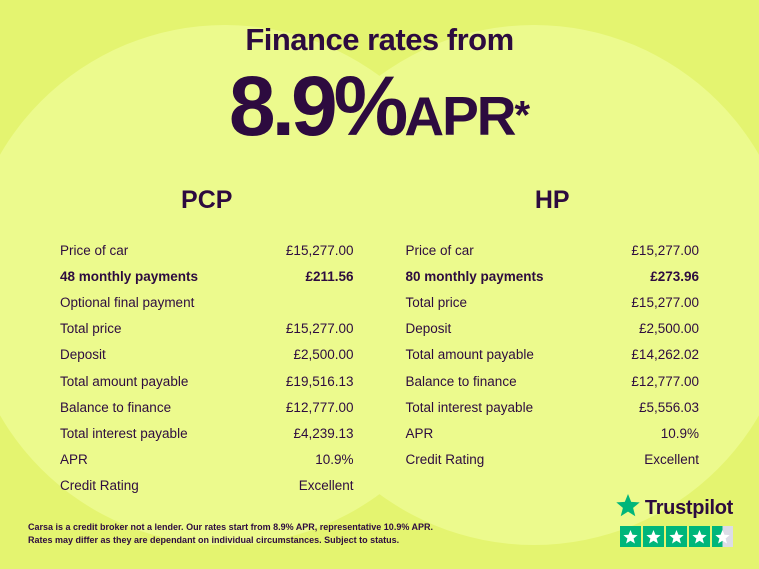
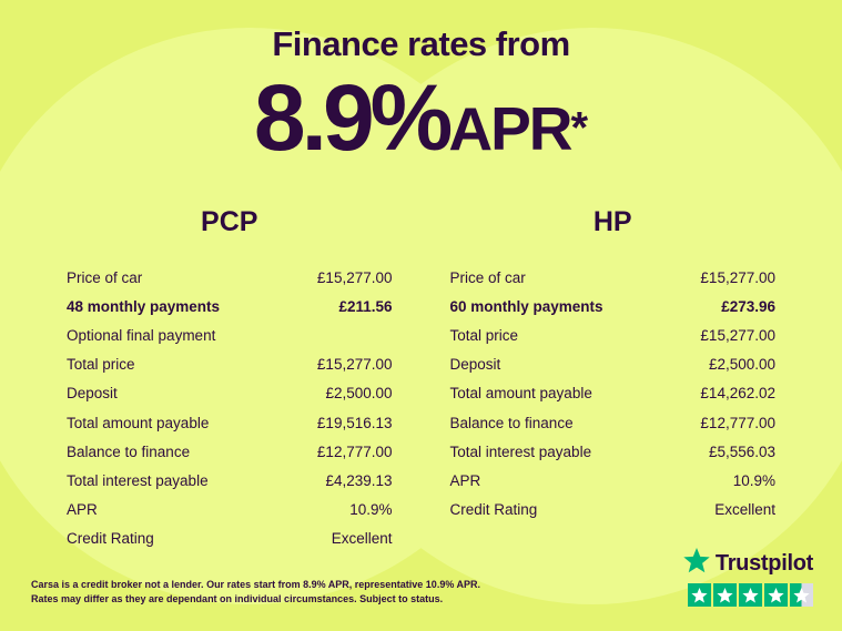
  Finance rates from
  8.9%APR*
  PCP
  Price of car
  £15,277.00
  48 monthly payments
  £211.56
  Optional final payment
  Total price
  £15,277.00
  Deposit
  £2,500.00
  Total amount payable
  £19,516.13
  Balance to finance
  £12,777.00
  Total interest payable
  £4,239.13
  APR
  10.9%
  Credit Rating
  Excellent
  HP
  Price of car
  £15,277.00
- 80 monthly payments
+ 60 monthly payments
  £273.96
  Total price
  £15,277.00
  Deposit
  £2,500.00
  Total amount payable
  £14,262.02
  Balance to finance
  £12,777.00
  Total interest payable
  £5,556.03
  APR
  10.9%
  Credit Rating
  Excellent
  Carsa is a credit broker not a lender. Our rates start from 8.9% APR, representative 10.9% APR. Rates may differ as they are dependant on individual circumstances. Subject to status.
  Trustpilot
